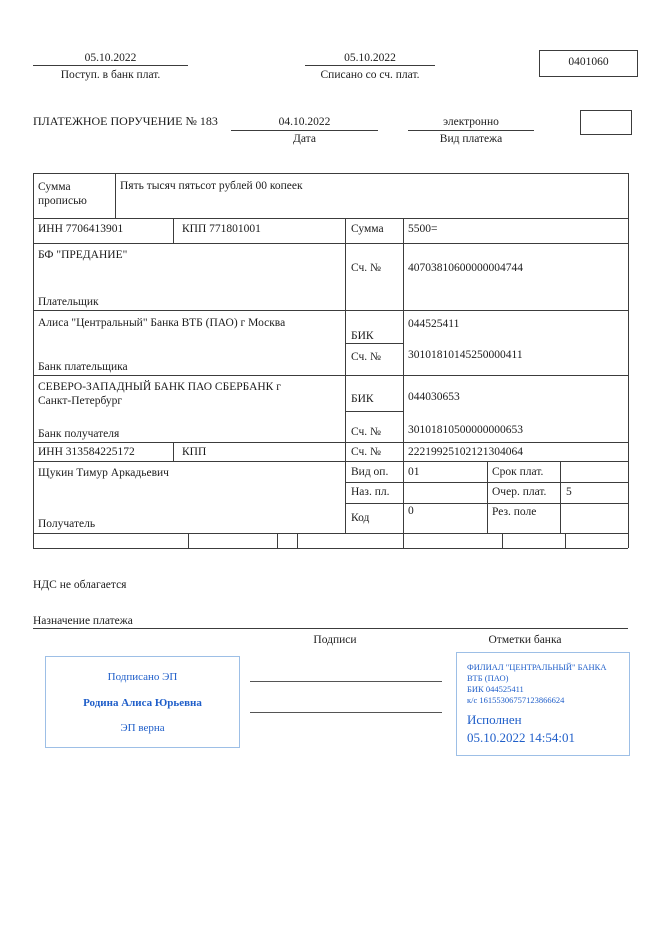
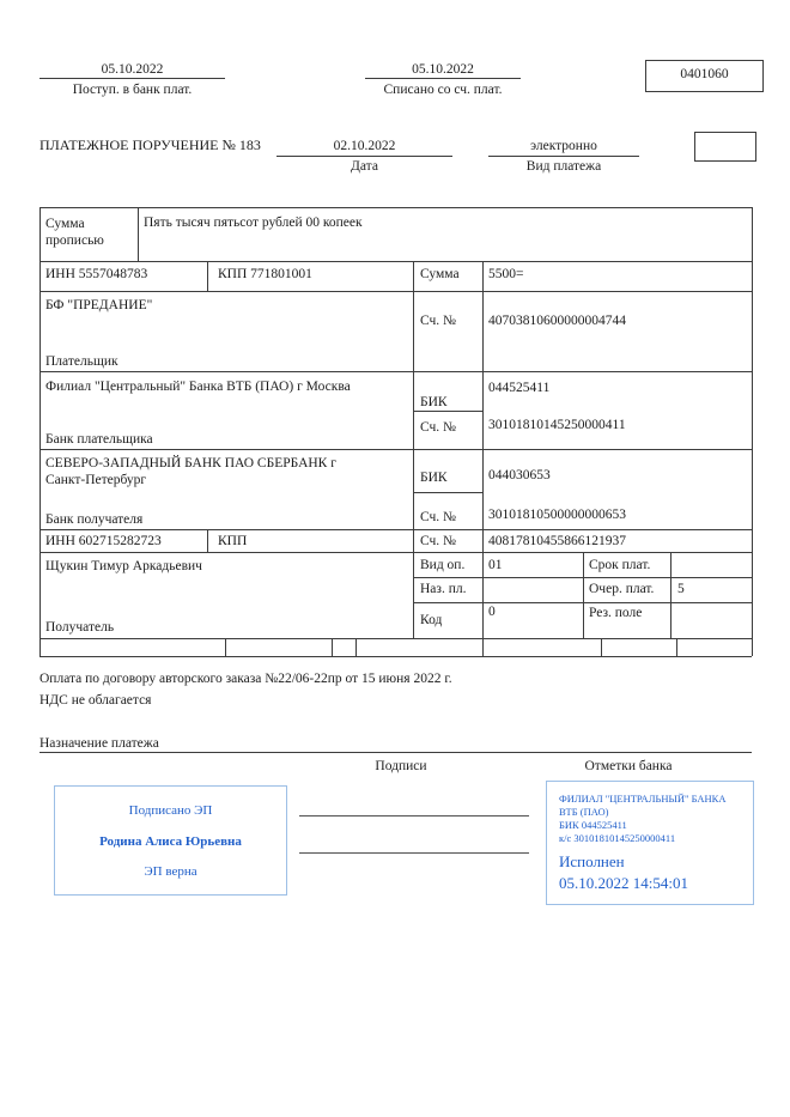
  05.10.2022
  Поступ. в банк плат.
  05.10.2022
  Списано со сч. плат.
  0401060
  ПЛАТЕЖНОЕ ПОРУЧЕНИЕ № 183
- 04.10.2022
+ 02.10.2022
  Дата
  электронно
  Вид платежа
  Сумма прописью
  Пять тысяч пятьсот рублей 00 копеек
- ИНН 7706413901
+ ИНН 5557048783
  КПП 771801001
  Сумма
  5500=
  БФ "ПРЕДАНИЕ"
  Сч. №
  40703810600000004744
  Плательщик
- Алиса "Центральный" Банка ВТБ (ПАО) г Москва
+ Филиал "Центральный" Банка ВТБ (ПАО) г Москва
  БИК
  044525411
  Сч. №
  30101810145250000411
  Банк плательщика
  СЕВЕРО-ЗАПАДНЫЙ БАНК ПАО СБЕРБАНК г
  Санкт-Петербург
  БИК
  044030653
  Сч. №
  30101810500000000653
  Банк получателя
- ИНН 313584225172
+ ИНН 602715282723
  КПП
  Сч. №
- 22219925102121304064
+ 40817810455866121937
  Щукин Тимур Аркадьевич
  Получатель
  Вид оп.
  01
  Срок плат.
  Наз. пл.
  Очер. плат.
  5
  Код
  0
  Рез. поле
+ Оплата по договору авторского заказа №22/06-22пр от 15 июня 2022 г.
  НДС не облагается
  Назначение платежа
  Подписи
  Отметки банка
  Подписано ЭП
  Родина Алиса Юрьевна
  ЭП верна
  ФИЛИАЛ "ЦЕНТРАЛЬНЫЙ" БАНКА
  ВТБ (ПАО)
  БИК 044525411
- к/с 16155306757123866624
+ к/с 30101810145250000411
  Исполнен
  05.10.2022 14:54:01
